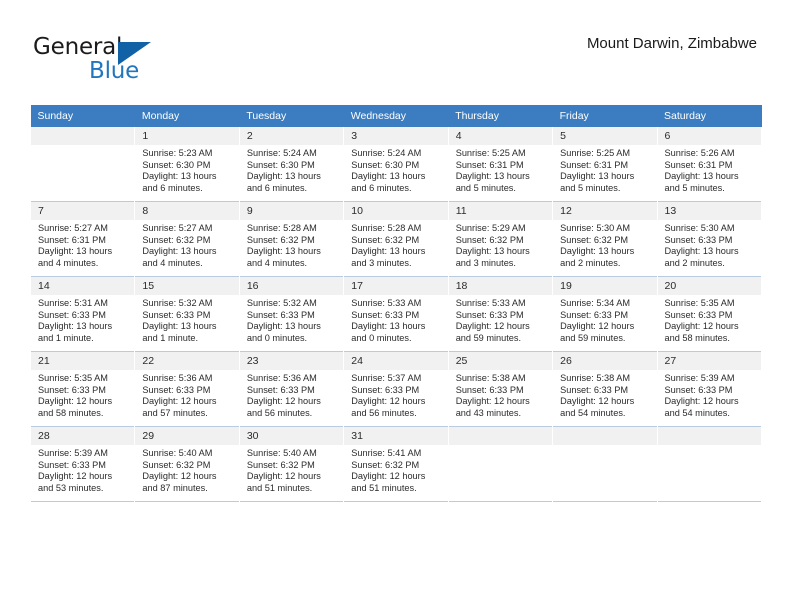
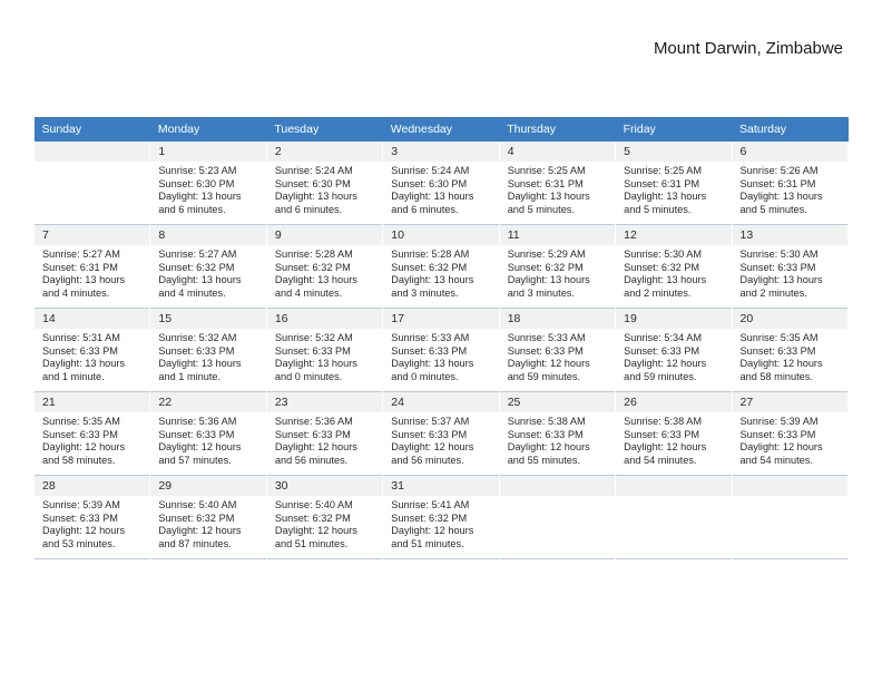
- General
- Blue
  Mount Darwin, Zimbabwe
  Sunday	Monday	Tuesday	Wednesday	Thursday	Friday	Saturday
  	1Sunrise: 5:23 AMSunset: 6:30 PMDaylight: 13 hoursand 6 minutes.	2Sunrise: 5:24 AMSunset: 6:30 PMDaylight: 13 hoursand 6 minutes.	3Sunrise: 5:24 AMSunset: 6:30 PMDaylight: 13 hoursand 6 minutes.	4Sunrise: 5:25 AMSunset: 6:31 PMDaylight: 13 hoursand 5 minutes.	5Sunrise: 5:25 AMSunset: 6:31 PMDaylight: 13 hoursand 5 minutes.	6Sunrise: 5:26 AMSunset: 6:31 PMDaylight: 13 hoursand 5 minutes.
  7Sunrise: 5:27 AMSunset: 6:31 PMDaylight: 13 hoursand 4 minutes.	8Sunrise: 5:27 AMSunset: 6:32 PMDaylight: 13 hoursand 4 minutes.	9Sunrise: 5:28 AMSunset: 6:32 PMDaylight: 13 hoursand 4 minutes.	10Sunrise: 5:28 AMSunset: 6:32 PMDaylight: 13 hoursand 3 minutes.	11Sunrise: 5:29 AMSunset: 6:32 PMDaylight: 13 hoursand 3 minutes.	12Sunrise: 5:30 AMSunset: 6:32 PMDaylight: 13 hoursand 2 minutes.	13Sunrise: 5:30 AMSunset: 6:33 PMDaylight: 13 hoursand 2 minutes.
  14Sunrise: 5:31 AMSunset: 6:33 PMDaylight: 13 hoursand 1 minute.	15Sunrise: 5:32 AMSunset: 6:33 PMDaylight: 13 hoursand 1 minute.	16Sunrise: 5:32 AMSunset: 6:33 PMDaylight: 13 hoursand 0 minutes.	17Sunrise: 5:33 AMSunset: 6:33 PMDaylight: 13 hoursand 0 minutes.	18Sunrise: 5:33 AMSunset: 6:33 PMDaylight: 12 hoursand 59 minutes.	19Sunrise: 5:34 AMSunset: 6:33 PMDaylight: 12 hoursand 59 minutes.	20Sunrise: 5:35 AMSunset: 6:33 PMDaylight: 12 hoursand 58 minutes.
- 21Sunrise: 5:35 AMSunset: 6:33 PMDaylight: 12 hoursand 58 minutes.	22Sunrise: 5:36 AMSunset: 6:33 PMDaylight: 12 hoursand 57 minutes.	23Sunrise: 5:36 AMSunset: 6:33 PMDaylight: 12 hoursand 56 minutes.	24Sunrise: 5:37 AMSunset: 6:33 PMDaylight: 12 hoursand 56 minutes.	25Sunrise: 5:38 AMSunset: 6:33 PMDaylight: 12 hoursand 43 minutes.	26Sunrise: 5:38 AMSunset: 6:33 PMDaylight: 12 hoursand 54 minutes.	27Sunrise: 5:39 AMSunset: 6:33 PMDaylight: 12 hoursand 54 minutes.
+ 21Sunrise: 5:35 AMSunset: 6:33 PMDaylight: 12 hoursand 58 minutes.	22Sunrise: 5:36 AMSunset: 6:33 PMDaylight: 12 hoursand 57 minutes.	23Sunrise: 5:36 AMSunset: 6:33 PMDaylight: 12 hoursand 56 minutes.	24Sunrise: 5:37 AMSunset: 6:33 PMDaylight: 12 hoursand 56 minutes.	25Sunrise: 5:38 AMSunset: 6:33 PMDaylight: 12 hoursand 55 minutes.	26Sunrise: 5:38 AMSunset: 6:33 PMDaylight: 12 hoursand 54 minutes.	27Sunrise: 5:39 AMSunset: 6:33 PMDaylight: 12 hoursand 54 minutes.
  28Sunrise: 5:39 AMSunset: 6:33 PMDaylight: 12 hoursand 53 minutes.	29Sunrise: 5:40 AMSunset: 6:32 PMDaylight: 12 hoursand 87 minutes.	30Sunrise: 5:40 AMSunset: 6:32 PMDaylight: 12 hoursand 51 minutes.	31Sunrise: 5:41 AMSunset: 6:32 PMDaylight: 12 hoursand 51 minutes.
